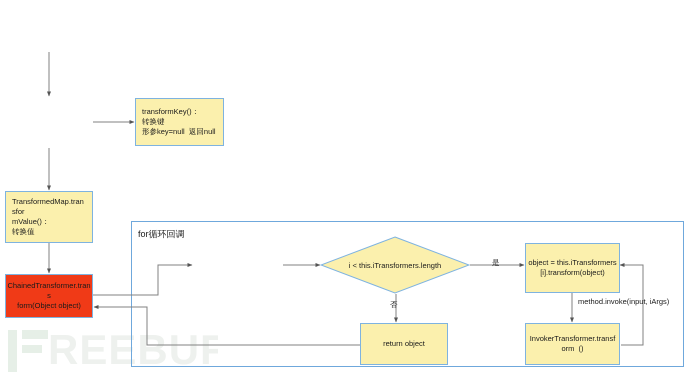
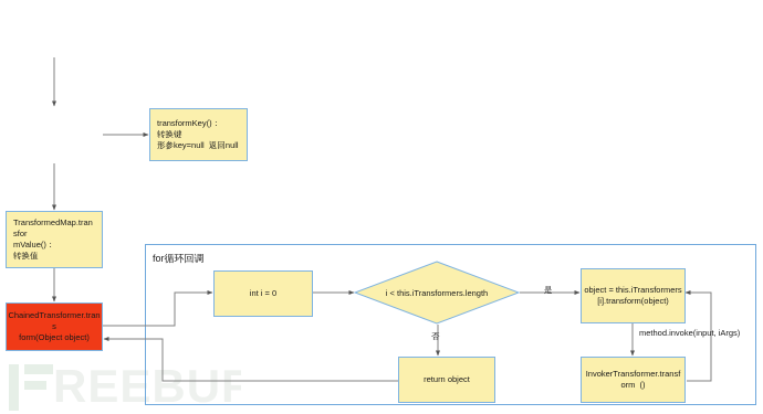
  REEBUF
  for循环回调
  transformKey()：
  转换键
  形参key=null 返回null
  TransformedMap.transfor
  mValue()：
  转换值
  ChainedTransformer.trans
  form(Object object)
+ int i = 0
  i < this.iTransformers.length
  object = this.iTransformers
  [i].transform(object)
  return object
  InvokerTransformer.transf
  orm ()
  是
  否
  method.invoke(input, iArgs)
